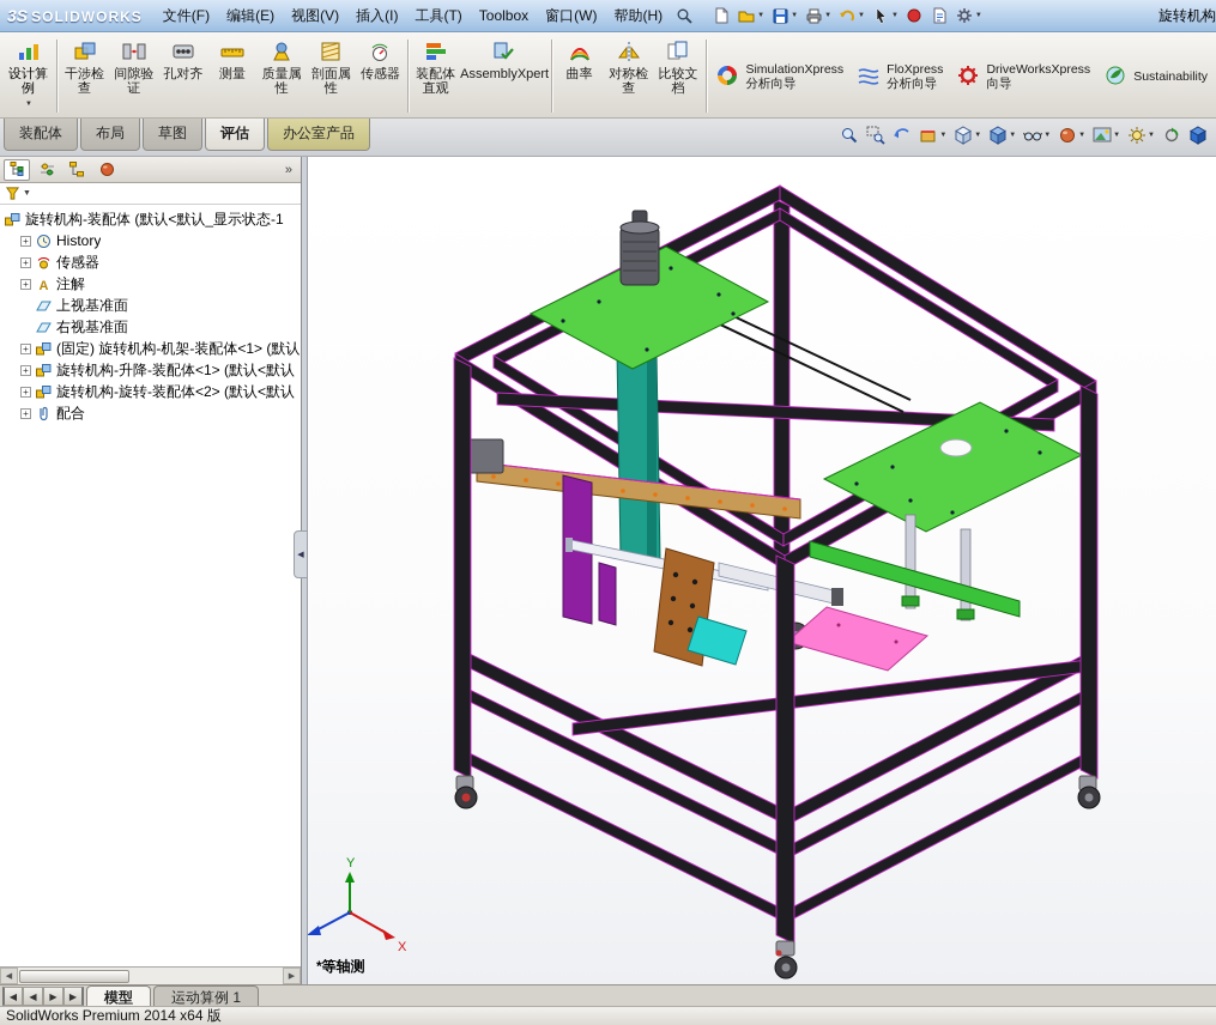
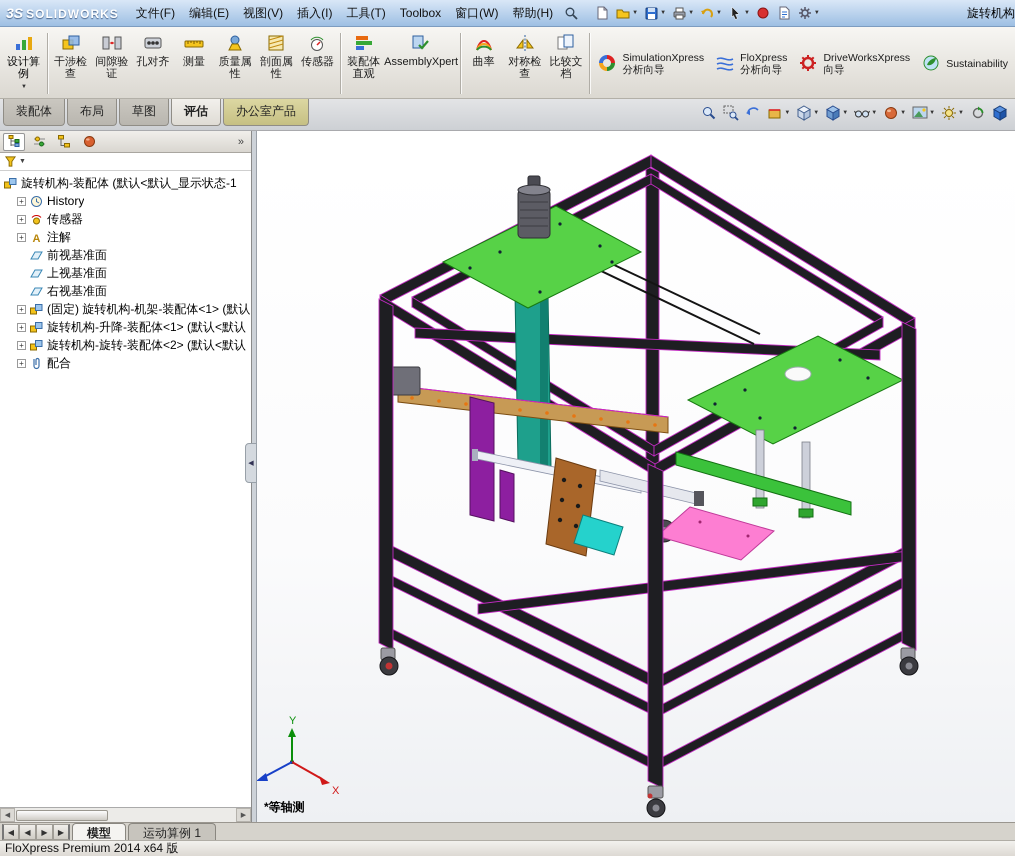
  3S
  SOLIDWORKS
  文件(F)
  编辑(E)
  视图(V)
  插入(I)
  工具(T)
  Toolbox
  窗口(W)
  帮助(H)
  旋转机构
  设计算例
  干涉检查
  间隙验证
  孔对齐
  测量
  质量属性
  剖面属性
  传感器
  装配体直观
  AssemblyXpert
  曲率
  对称检查
  比较文档
  SimulationXpress
  分析向导
  FloXpress
  分析向导
  DriveWorksXpress
  向导
  Sustainability
  装配体
  布局
  草图
  评估
  办公室产品
  »
  旋转机构-装配体 (默认<默认_显示状态-1
  +
  History
  +
  传感器
  +
  A
  注解
+ 前视基准面
  上视基准面
  右视基准面
  +
  (固定) 旋转机构-机架-装配体<1> (默认
  +
  旋转机构-升降-装配体<1> (默认<默认
  +
  旋转机构-旋转-装配体<2> (默认<默认
  +
  配合
  Y
  X
  *等轴测
  ◀
  ◀
  ▶
  ▶
  模型
  运动算例 1
- SolidWorks Premium 2014 x64 版
+ FloXpress Premium 2014 x64 版
